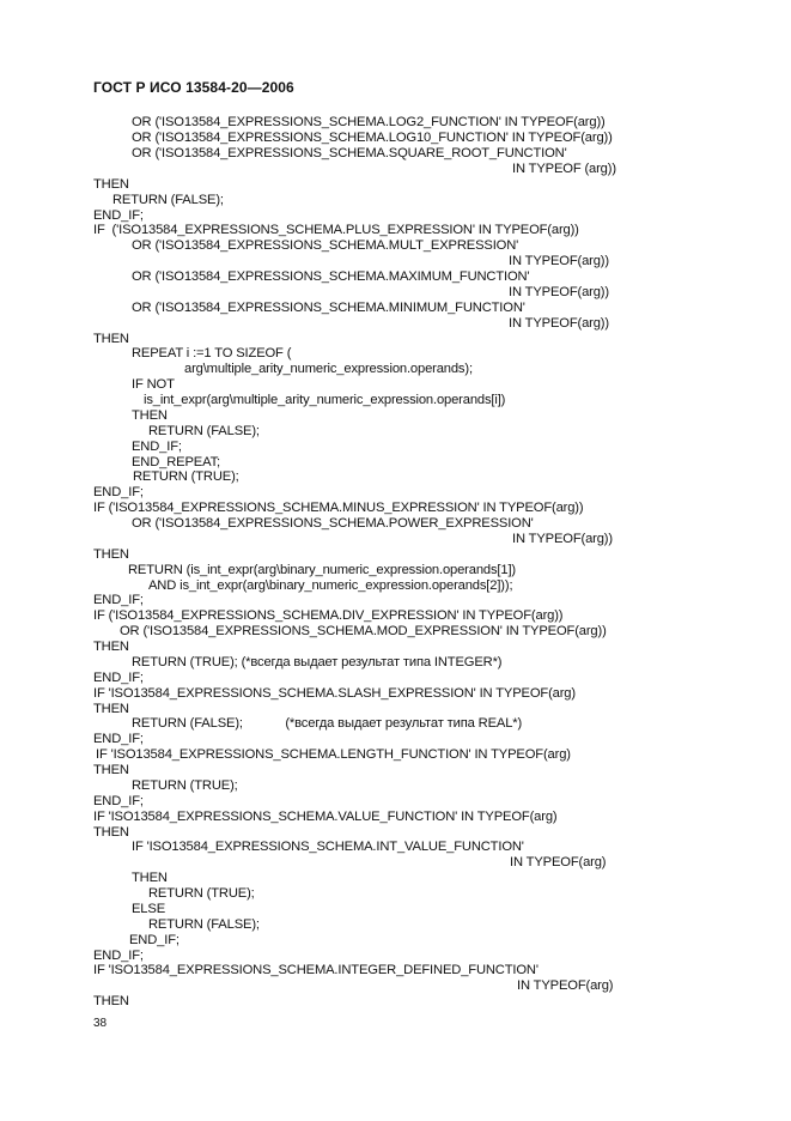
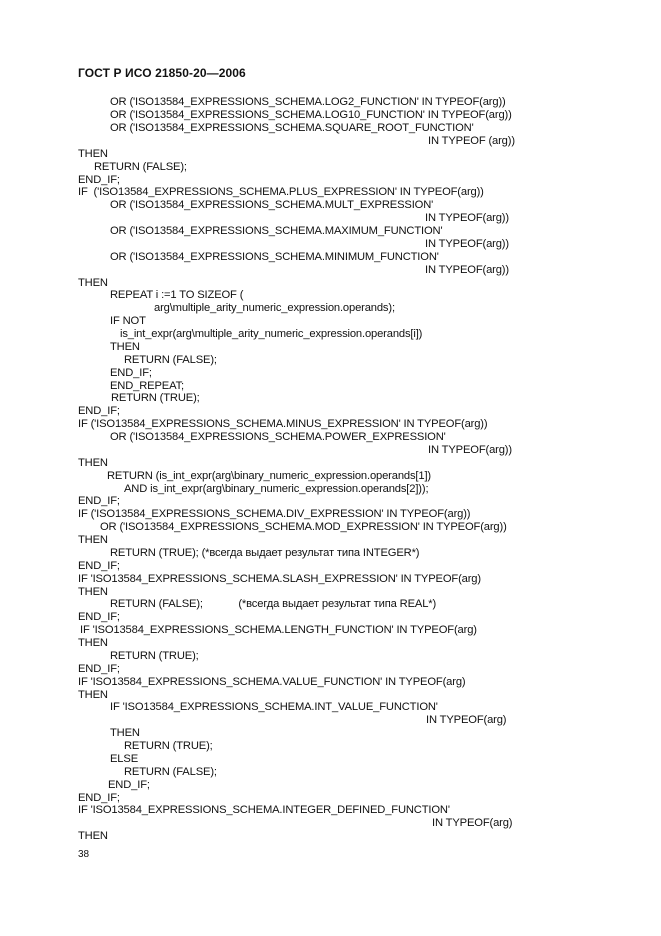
- ГОСТ Р ИСО 13584-20—2006
+ ГОСТ Р ИСО 21850-20—2006
  OR ('ISO13584_EXPRESSIONS_SCHEMA.LOG2_FUNCTION' IN TYPEOF(arg))
  OR ('ISO13584_EXPRESSIONS_SCHEMA.LOG10_FUNCTION' IN TYPEOF(arg))
  OR ('ISO13584_EXPRESSIONS_SCHEMA.SQUARE_ROOT_FUNCTION'
  IN TYPEOF (arg))
  THEN
  RETURN (FALSE);
  END_IF;
  IF ('ISO13584_EXPRESSIONS_SCHEMA.PLUS_EXPRESSION' IN TYPEOF(arg))
  OR ('ISO13584_EXPRESSIONS_SCHEMA.MULT_EXPRESSION'
  IN TYPEOF(arg))
  OR ('ISO13584_EXPRESSIONS_SCHEMA.MAXIMUM_FUNCTION'
  IN TYPEOF(arg))
  OR ('ISO13584_EXPRESSIONS_SCHEMA.MINIMUM_FUNCTION'
  IN TYPEOF(arg))
  THEN
  REPEAT i :=1 TO SIZEOF (
  arg\multiple_arity_numeric_expression.operands);
  IF NOT
  is_int_expr(arg\multiple_arity_numeric_expression.operands[i])
  THEN
  RETURN (FALSE);
  END_IF;
  END_REPEAT;
  RETURN (TRUE);
  END_IF;
  IF ('ISO13584_EXPRESSIONS_SCHEMA.MINUS_EXPRESSION' IN TYPEOF(arg))
  OR ('ISO13584_EXPRESSIONS_SCHEMA.POWER_EXPRESSION'
  IN TYPEOF(arg))
  THEN
  RETURN (is_int_expr(arg\binary_numeric_expression.operands[1])
  AND is_int_expr(arg\binary_numeric_expression.operands[2]));
  END_IF;
  IF ('ISO13584_EXPRESSIONS_SCHEMA.DIV_EXPRESSION' IN TYPEOF(arg))
  OR ('ISO13584_EXPRESSIONS_SCHEMA.MOD_EXPRESSION' IN TYPEOF(arg))
  THEN
  RETURN (TRUE); (*всегда выдает результат типа INTEGER*)
  END_IF;
  IF 'ISO13584_EXPRESSIONS_SCHEMA.SLASH_EXPRESSION' IN TYPEOF(arg)
  THEN
  RETURN (FALSE); (*всегда выдает результат типа REAL*)
  END_IF;
  IF 'ISO13584_EXPRESSIONS_SCHEMA.LENGTH_FUNCTION' IN TYPEOF(arg)
  THEN
  RETURN (TRUE);
  END_IF;
  IF 'ISO13584_EXPRESSIONS_SCHEMA.VALUE_FUNCTION' IN TYPEOF(arg)
  THEN
  IF 'ISO13584_EXPRESSIONS_SCHEMA.INT_VALUE_FUNCTION'
  IN TYPEOF(arg)
  THEN
  RETURN (TRUE);
  ELSE
  RETURN (FALSE);
  END_IF;
  END_IF;
  IF 'ISO13584_EXPRESSIONS_SCHEMA.INTEGER_DEFINED_FUNCTION'
  IN TYPEOF(arg)
  THEN
  38
